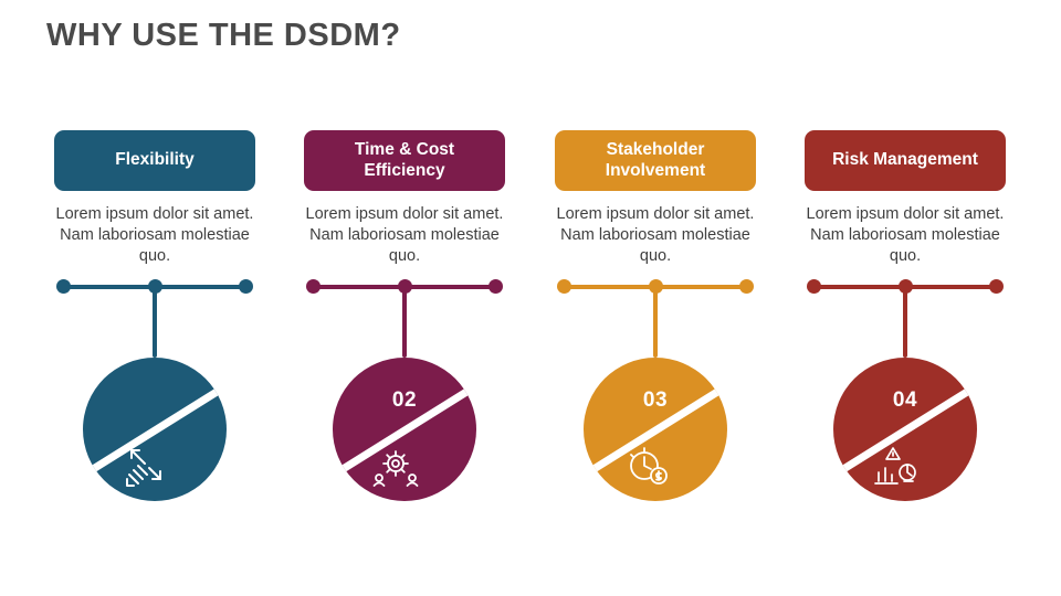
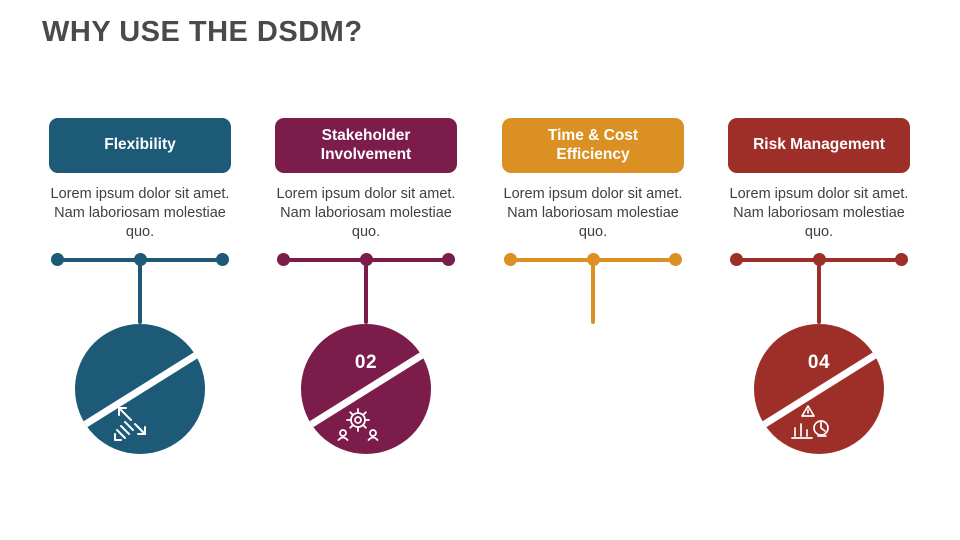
  WHY USE THE DSDM?
  Flexibility
  Lorem ipsum dolor sit amet. Nam laboriosam molestiae quo.
- Time & Cost Efficiency
+ Stakeholder Involvement
  Lorem ipsum dolor sit amet. Nam laboriosam molestiae quo.
  02
- Stakeholder Involvement
+ Time & Cost Efficiency
  Lorem ipsum dolor sit amet. Nam laboriosam molestiae quo.
- 03
  Risk Management
  Lorem ipsum dolor sit amet. Nam laboriosam molestiae quo.
  04
